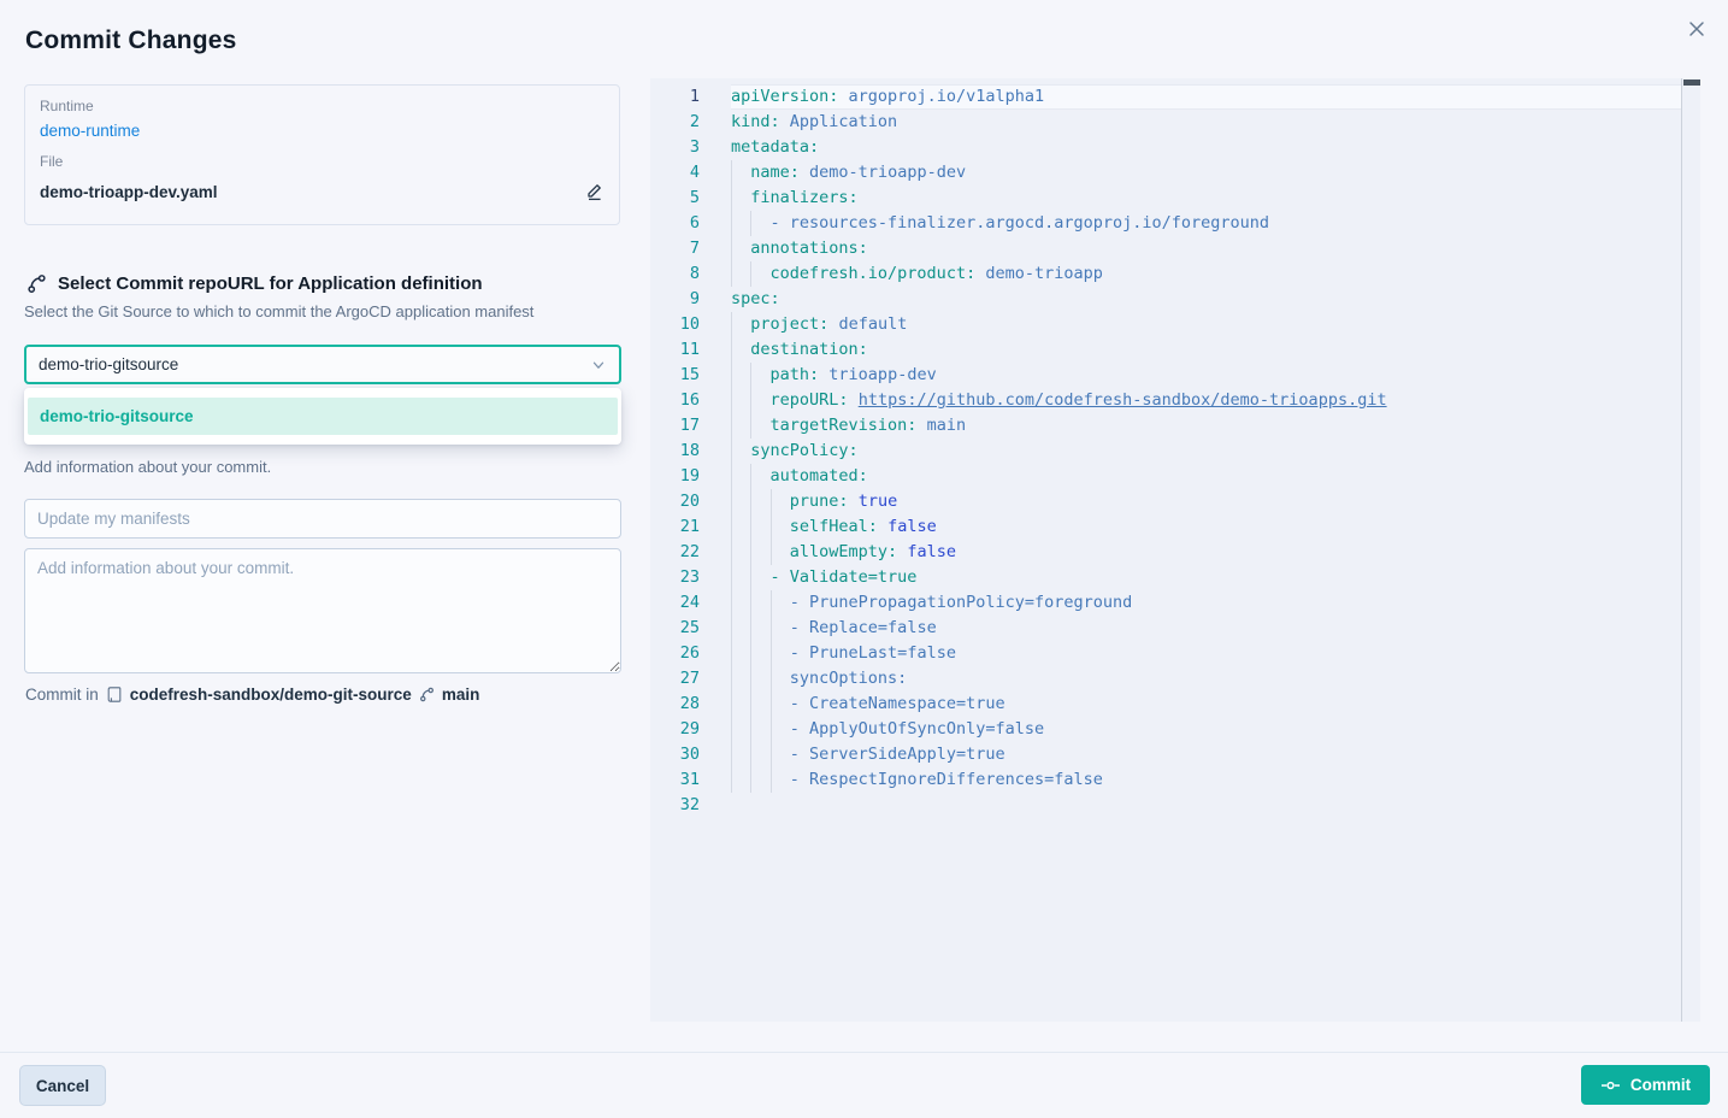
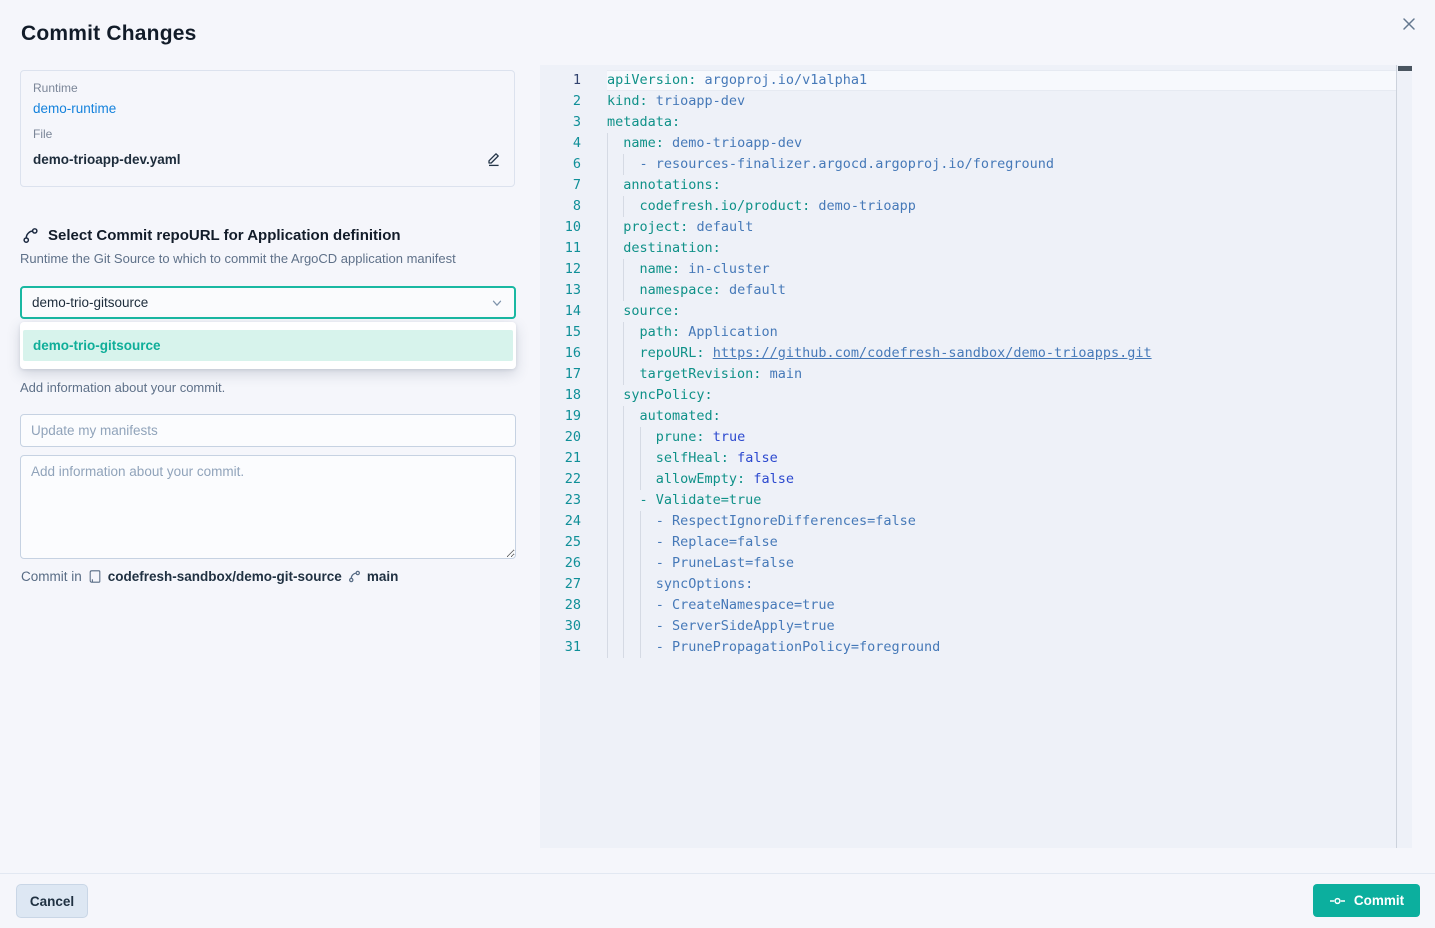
  Commit Changes
  Runtime
  demo-runtime
  File
  demo-trioapp-dev.yaml
  Select Commit repoURL for Application definition
- Select the Git Source to which to commit the ArgoCD application manifest
+ Runtime the Git Source to which to commit the ArgoCD application manifest
  demo-trio-gitsource
  demo-trio-gitsource
  Add information about your commit.
  Update my manifests
  Add information about your commit.
  Commit in
  codefresh-sandbox/demo-git-source
  main
  1
  apiVersion: argoproj.io/v1alpha1
  2
- kind: Application
+ kind: trioapp-dev
  3
  metadata:
  4
  name: demo-trioapp-dev
- 5
- finalizers:
  6
  - resources-finalizer.argocd.argoproj.io/foreground
  7
  annotations:
  8
  codefresh.io/product: demo-trioapp
- 9
- spec:
  10
  project: default
  11
  destination:
+ 12
+ name: in-cluster
+ 13
+ namespace: default
+ 14
+ source:
  15
- path: trioapp-dev
+ path: Application
  16
  repoURL: https://github.com/codefresh-sandbox/demo-trioapps.git
  17
  targetRevision: main
  18
  syncPolicy:
  19
  automated:
  20
  prune: true
  21
  selfHeal: false
  22
  allowEmpty: false
  23
  - Validate=true
  24
- - PrunePropagationPolicy=foreground
+ - RespectIgnoreDifferences=false
  25
  - Replace=false
  26
  - PruneLast=false
  27
  syncOptions:
  28
  - CreateNamespace=true
- 29
- - ApplyOutOfSyncOnly=false
  30
  - ServerSideApply=true
  31
- - RespectIgnoreDifferences=false
+ - PrunePropagationPolicy=foreground
- 32
  Cancel
  Commit
